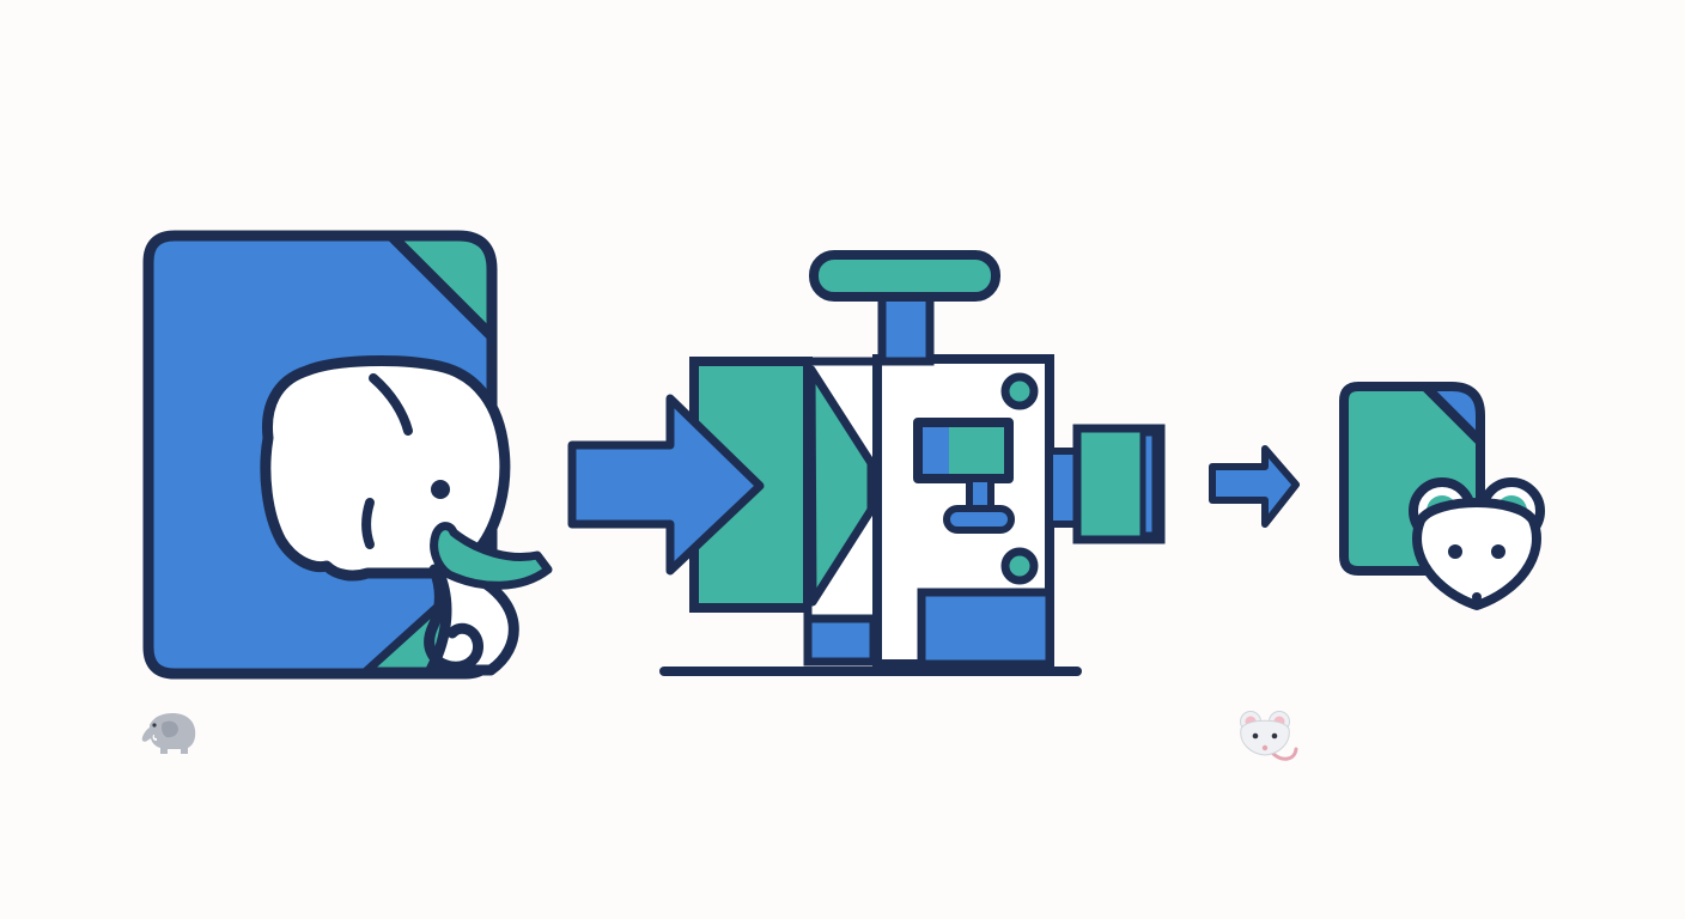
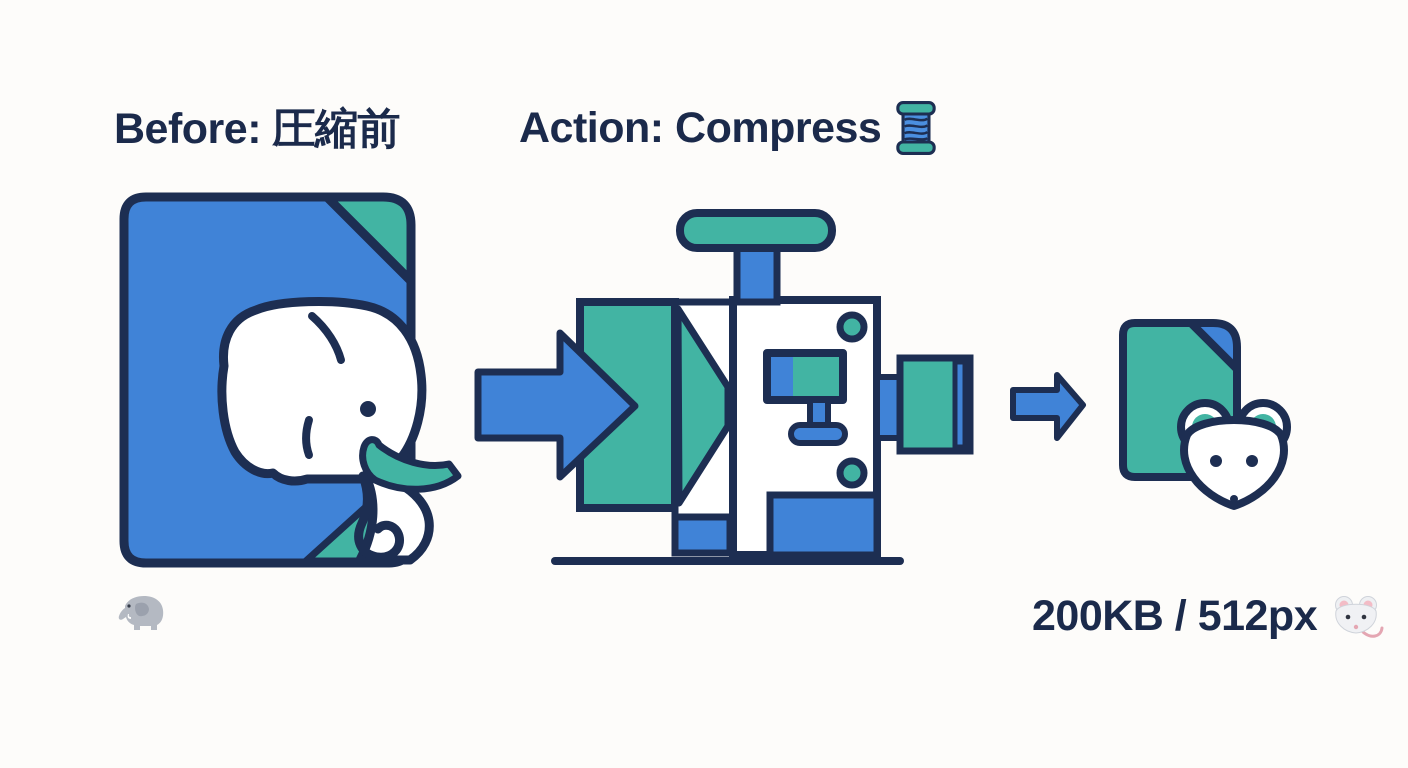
+ Before: 圧縮前
+ Action: Compress
+ 200KB / 512px
